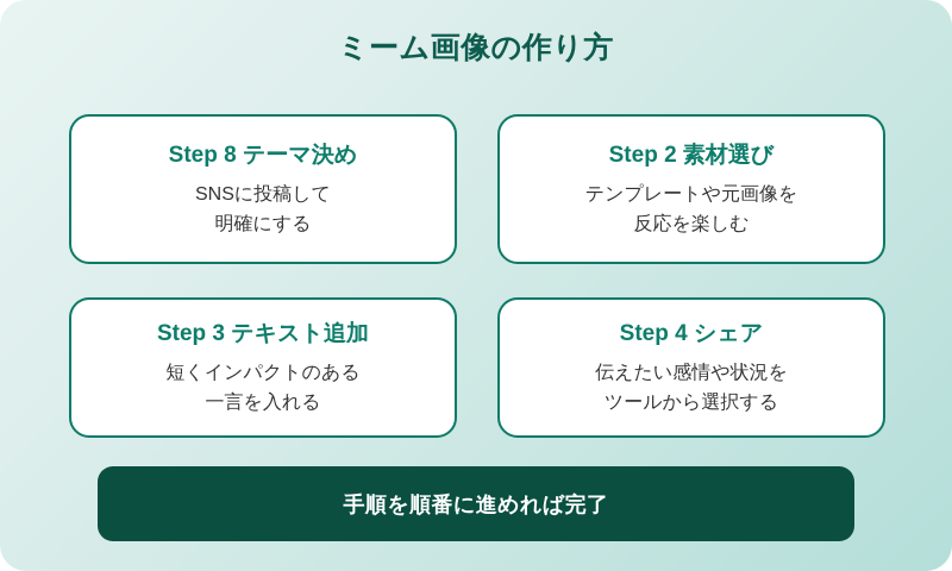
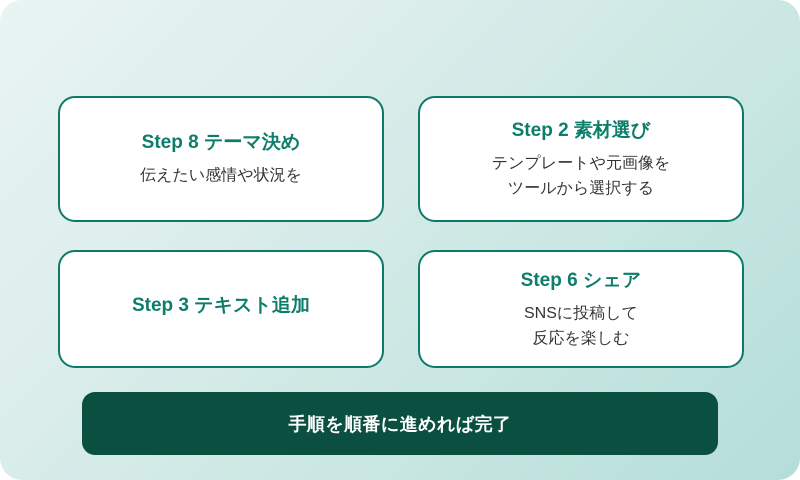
- ミーム画像の作り方
  Step 8 テーマ決め
- SNSに投稿して
+ 伝えたい感情や状況を
- 明確にする
  Step 2 素材選び
  テンプレートや元画像を
- 反応を楽しむ
+ ツールから選択する
  Step 3 テキスト追加
- 短くインパクトのある
- 一言を入れる
- Step 4 シェア
+ Step 6 シェア
- 伝えたい感情や状況を
+ SNSに投稿して
- ツールから選択する
+ 反応を楽しむ
  手順を順番に進めれば完了
